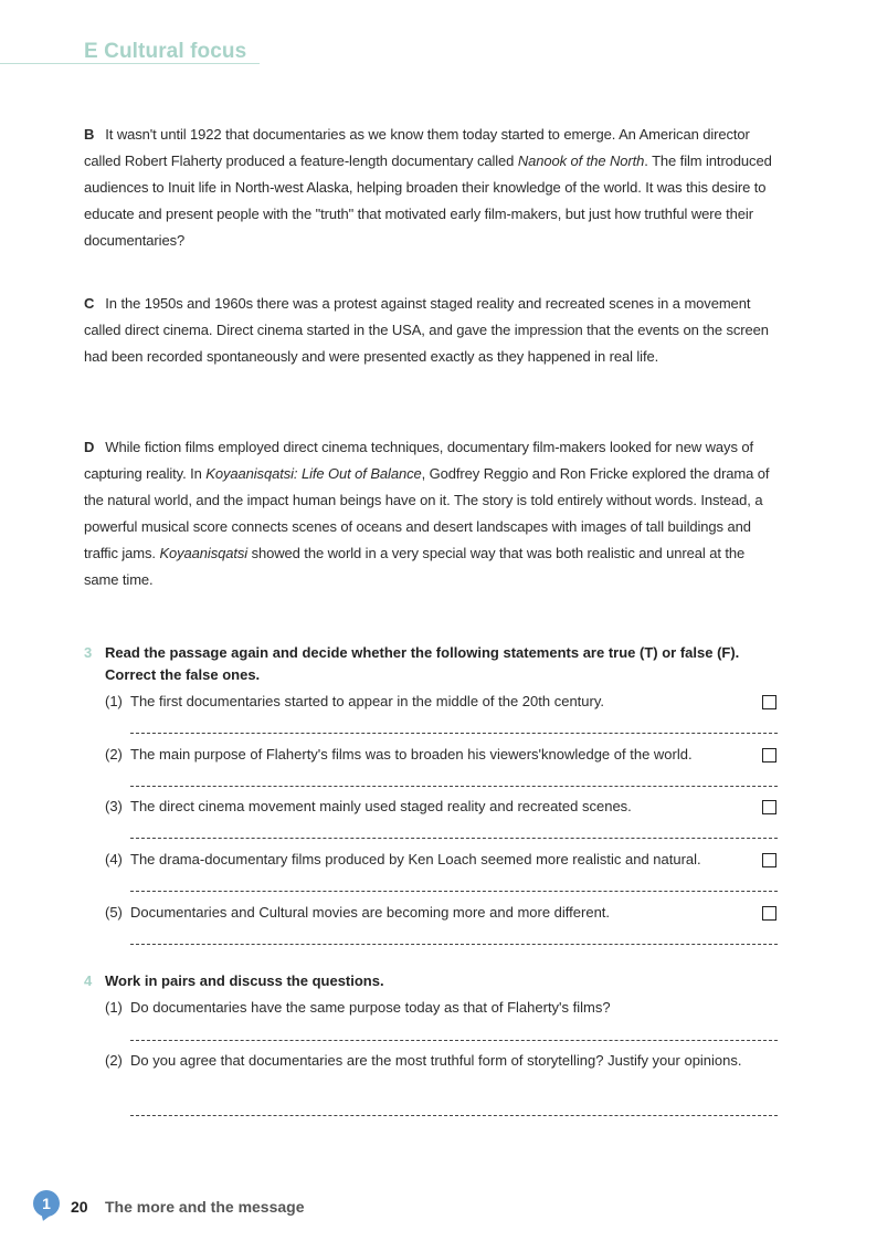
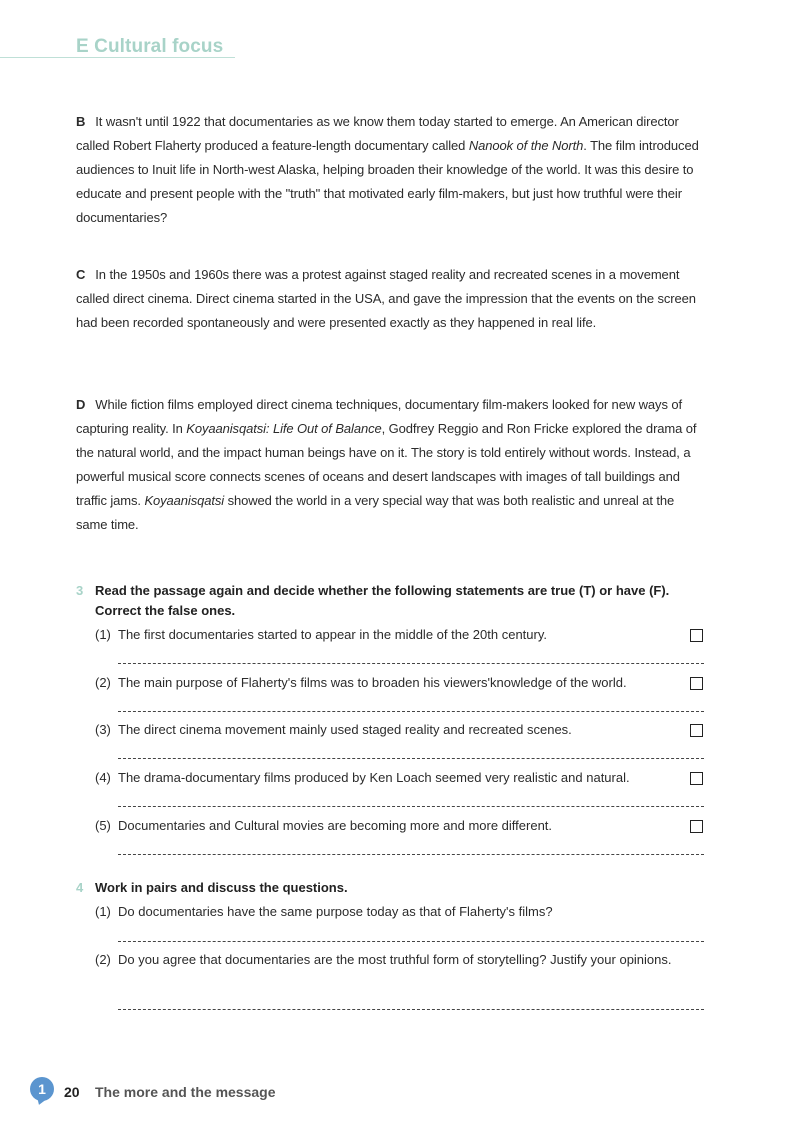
  E Cultural focus
  B It wasn't until 1922 that documentaries as we know them today started to emerge. An American director called Robert Flaherty produced a feature-length documentary called Nanook of the North. The film introduced audiences to Inuit life in North-west Alaska, helping broaden their knowledge of the world. It was this desire to educate and present people with the "truth" that motivated early film-makers, but just how truthful were their documentaries?
  C In the 1950s and 1960s there was a protest against staged reality and recreated scenes in a movement called direct cinema. Direct cinema started in the USA, and gave the impression that the events on the screen had been recorded spontaneously and were presented exactly as they happened in real life.
  D While fiction films employed direct cinema techniques, documentary film-makers looked for new ways of capturing reality. In Koyaanisqatsi: Life Out of Balance, Godfrey Reggio and Ron Fricke explored the drama of the natural world, and the impact human beings have on it. The story is told entirely without words. Instead, a powerful musical score connects scenes of oceans and desert landscapes with images of tall buildings and traffic jams. Koyaanisqatsi showed the world in a very special way that was both realistic and unreal at the same time.
  3
- Read the passage again and decide whether the following statements are true (T) or false (F). Correct the false ones.
+ Read the passage again and decide whether the following statements are true (T) or have (F). Correct the false ones.
  (1)
  The first documentaries started to appear in the middle of the 20th century.
  (2)
  The main purpose of Flaherty's films was to broaden his viewers'knowledge of the world.
  (3)
  The direct cinema movement mainly used staged reality and recreated scenes.
  (4)
- The drama-documentary films produced by Ken Loach seemed more realistic and natural.
+ The drama-documentary films produced by Ken Loach seemed very realistic and natural.
  (5)
  Documentaries and Cultural movies are becoming more and more different.
  4
  Work in pairs and discuss the questions.
  (1)
  Do documentaries have the same purpose today as that of Flaherty's films?
  (2)
  Do you agree that documentaries are the most truthful form of storytelling? Justify your opinions.
  1
  20
  The more and the message
